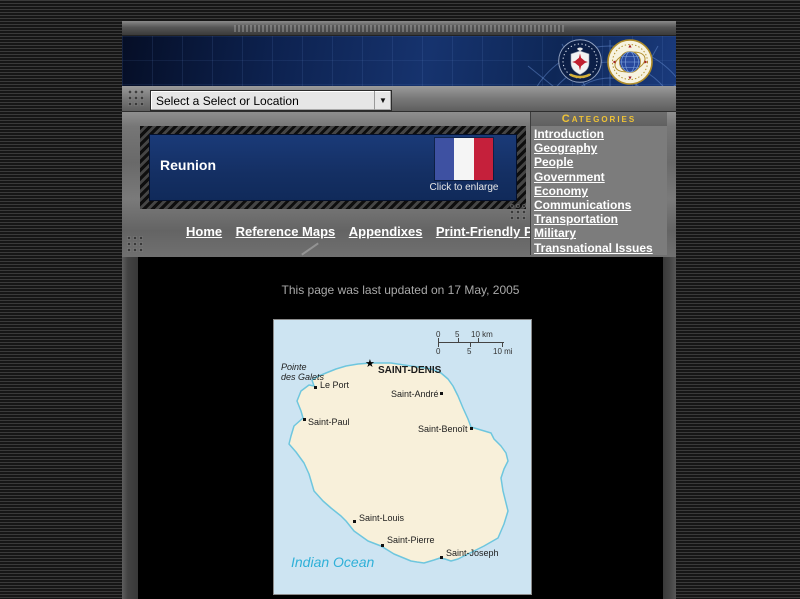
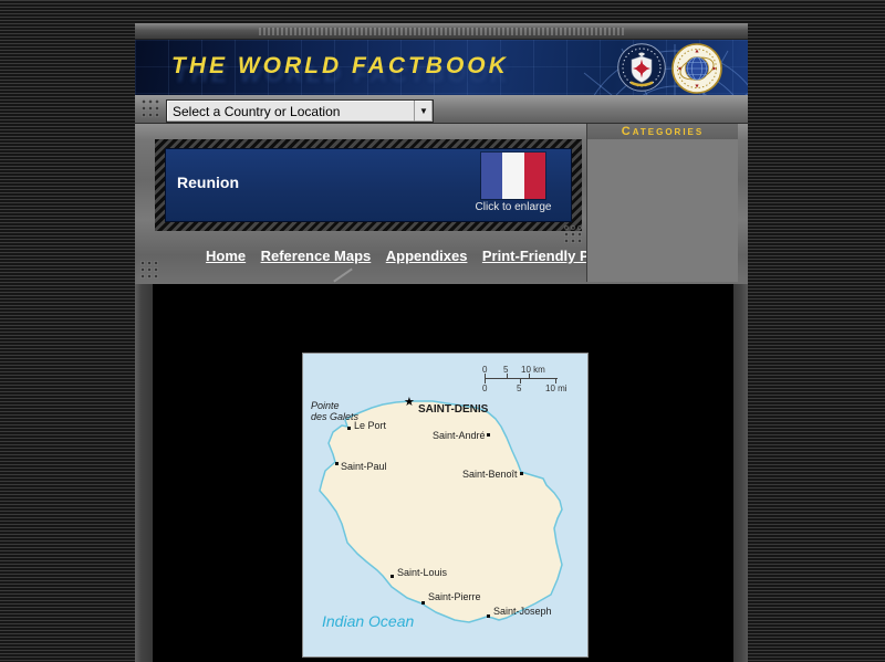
+ THE WORLD FACTBOOK
- Select a Select or Location
+ Select a Country or Location
  ▼
  Reunion
  Click to enlarge
  Home Reference Maps Appendixes Print-Friendly P
  Categories
- Introduction
- Geography
- People
- Government
- Economy
- Communications
- Transportation
- Military
- Transnational Issues
- This page was last updated on 17 May, 2005
  0
  5
  10 km
  0
  5
  10 mi
  Pointe
  des Galets
  ★
  SAINT-DENIS
  Le Port
  Saint-André
  Saint-Paul
  Saint-Benoît
  Saint-Louis
  Saint-Pierre
  Saint-Joseph
  Indian Ocean
